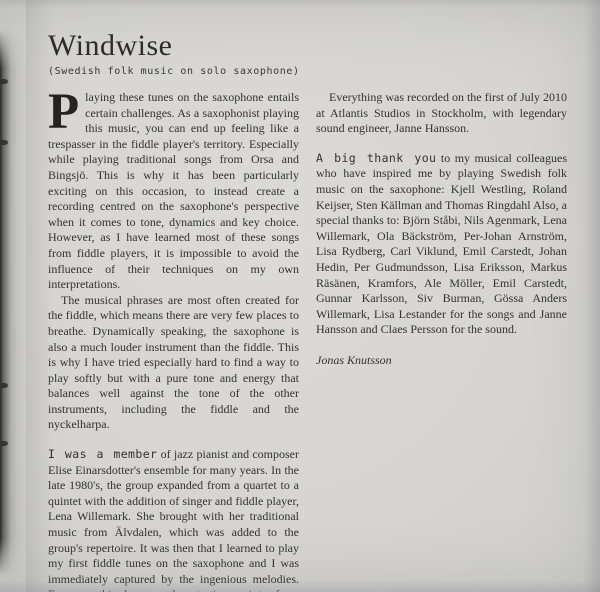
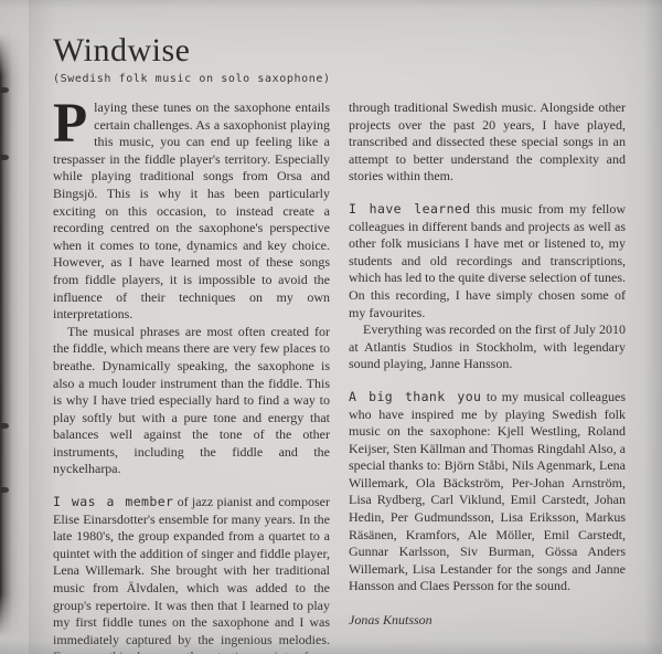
  Windwise
  Swedish folk music on solo saxophone)
  P
  laying these tunes on the saxophone entails certain challenges. As a saxophonist playing this music, you can end up feeling like a respasser in the fiddle player's territory. Especially while playing traditional songs from Orsa and Bingsjö. This is why it has been particularly xciting on this occasion, to instead create a ecording centred on the saxophone's perspective when it comes to tone, dynamics and key choice. However, as I have learned most of these songs rom fiddle players, it is impossible to avoid the nfluence of their techniques on my own nterpretations.
  The musical phrases are most often created for he fiddle, which means there are very few places to reathe. Dynamically speaking, the saxophone is lso a much louder instrument than the fiddle. This s why I have tried especially hard to find a way to lay softly but with a pure tone and energy that alances well against the tone of the other nstruments, including the fiddle and the yckelharpa.
  was a member of jazz pianist and composer lise Einarsdotter's ensemble for many years. In the ate 1980's, the group expanded from a quartet to a uintet with the addition of singer and fiddle player, ena Willemark. She brought with her traditional music from Älvdalen, which was added to the roup's repertoire. It was then that I learned to play my first fiddle tunes on the saxophone and I was mmediately captured by the ingenious melodies.
+ through traditional Swedish music. Alongside other projects over the past 20 years, I have played, transcribed and dissected these special songs in an attempt to better understand the complexity and stories within them.
+ I have learned this music from my fellow colleagues in different bands and projects as well as other folk musicians I have met or listened to, my students and old recordings and transcriptions, which has led to the quite diverse selection of tunes. On this recording, I have simply chosen some of my favourites.
- Everything was recorded on the first of July 2010 at Atlantis Studios in Stockholm, with legendary sound engineer, Janne Hansson.
+ Everything was recorded on the first of July 2010 at Atlantis Studios in Stockholm, with legendary sound playing, Janne Hansson.
  A big thank you to my musical colleagues who have inspired me by playing Swedish folk music on the saxophone: Kjell Westling, Roland Keijser, Sten Källman and Thomas Ringdahl Also, a special thanks to: Björn Ståbi, Nils Agenmark, Lena Willemark, Ola Bäckström, Per-Johan Arnström, Lisa Rydberg, Carl Viklund, Emil Carstedt, Johan Hedin, Per Gudmundsson, Lisa Eriksson, Markus Räsänen, Kramfors, Ale Möller, Emil Carstedt, Gunnar Karlsson, Siv Burman, Gössa Anders Willemark, Lisa Lestander for the songs and Janne Hansson and Claes Persson for the sound.
  Jonas Knutsson
